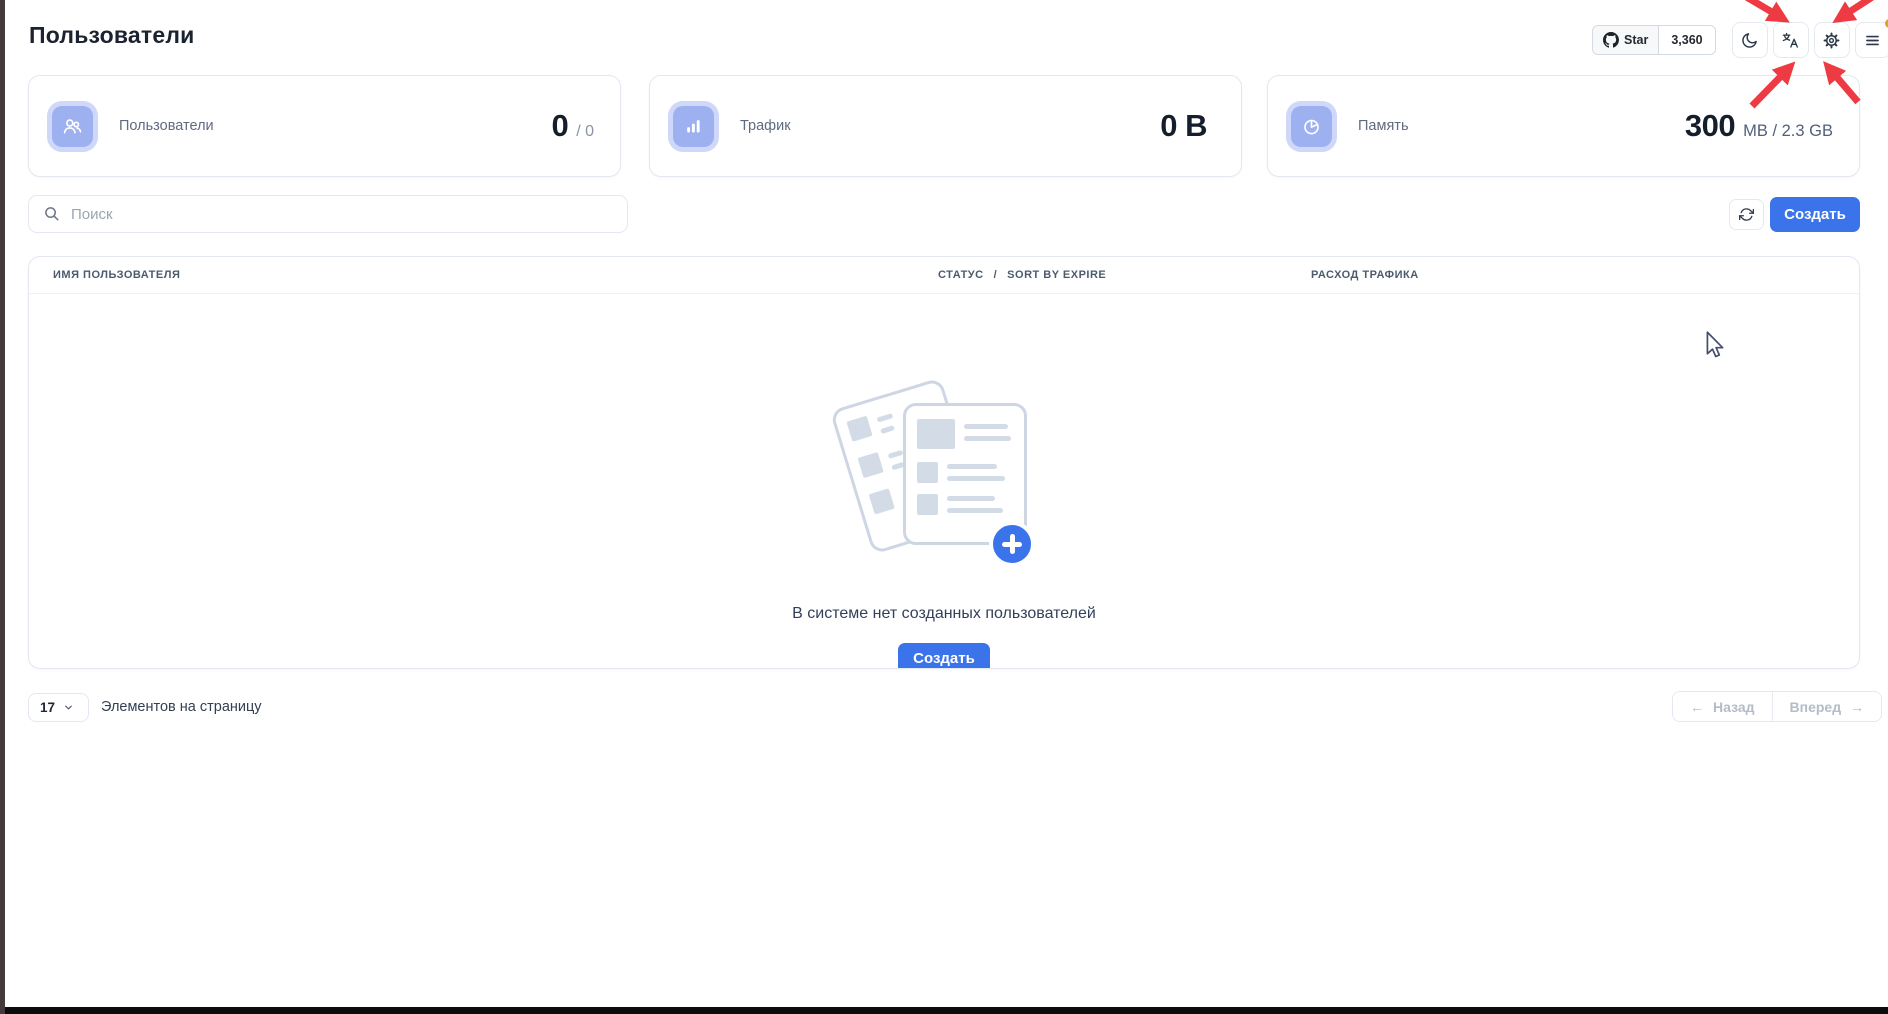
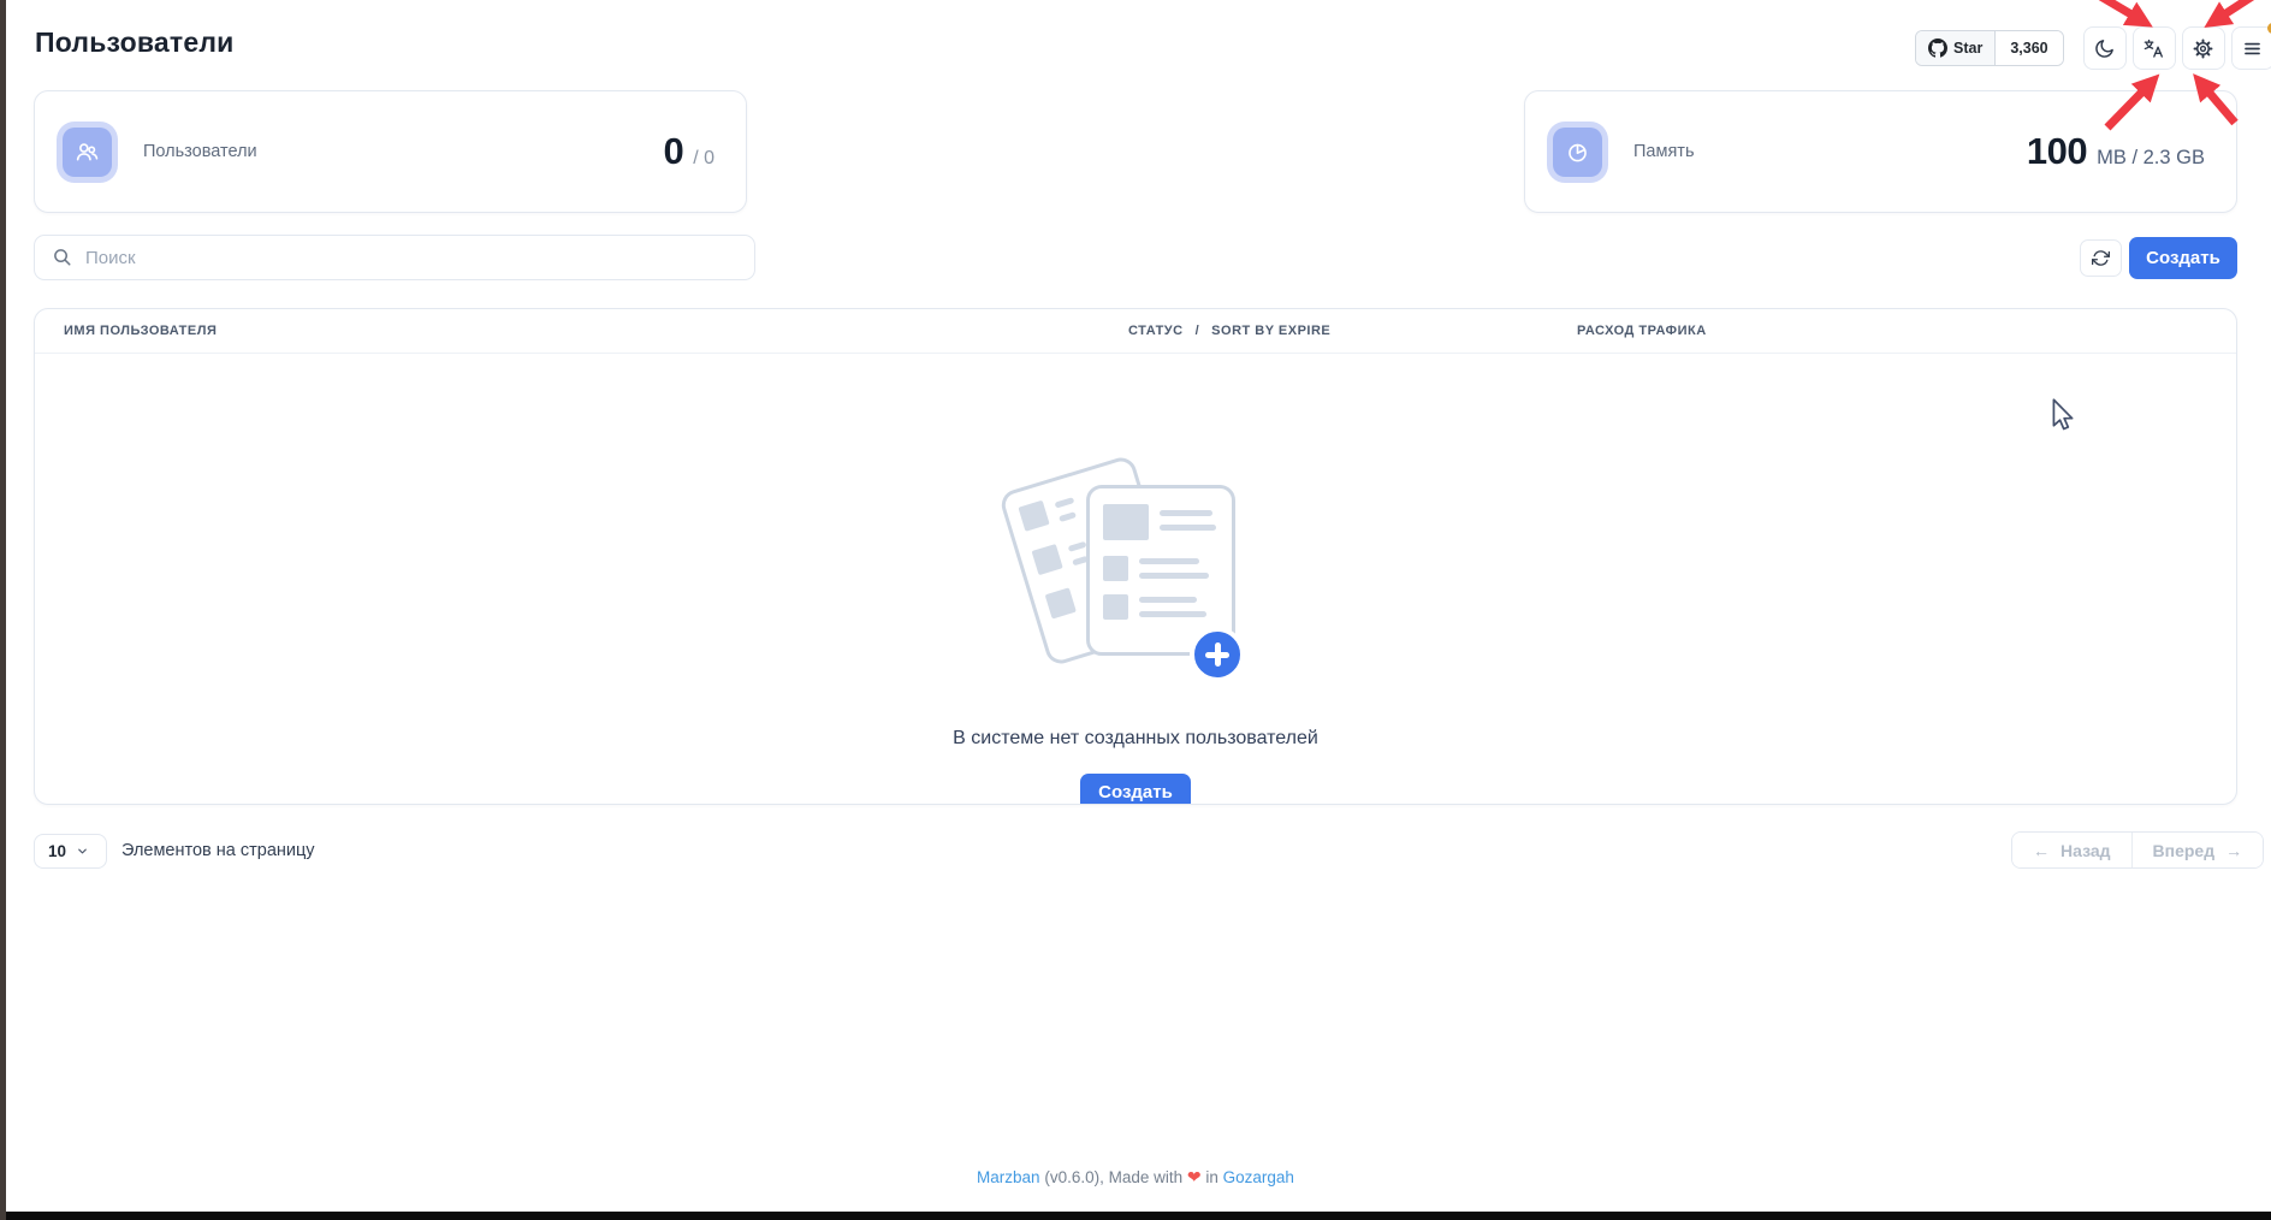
  Пользователи
  Star
  3,360
  Пользователи
  0
  / 0
- Трафик
- 0 B
  Память
- 300
+ 100
  MB / 2.3 GB
  Поиск
  Создать
  ИМЯ ПОЛЬЗОВАТЕЛЯ
  СТАТУС
  /
  SORT BY EXPIRE
  РАСХОД ТРАФИКА
  В системе нет созданных пользователей
  Создать
- 17
+ 10
  Элементов на страницу
  ←
  Назад
  Вперед
  →
+ Marzban (v0.6.0), Made with ❤ in Gozargah
